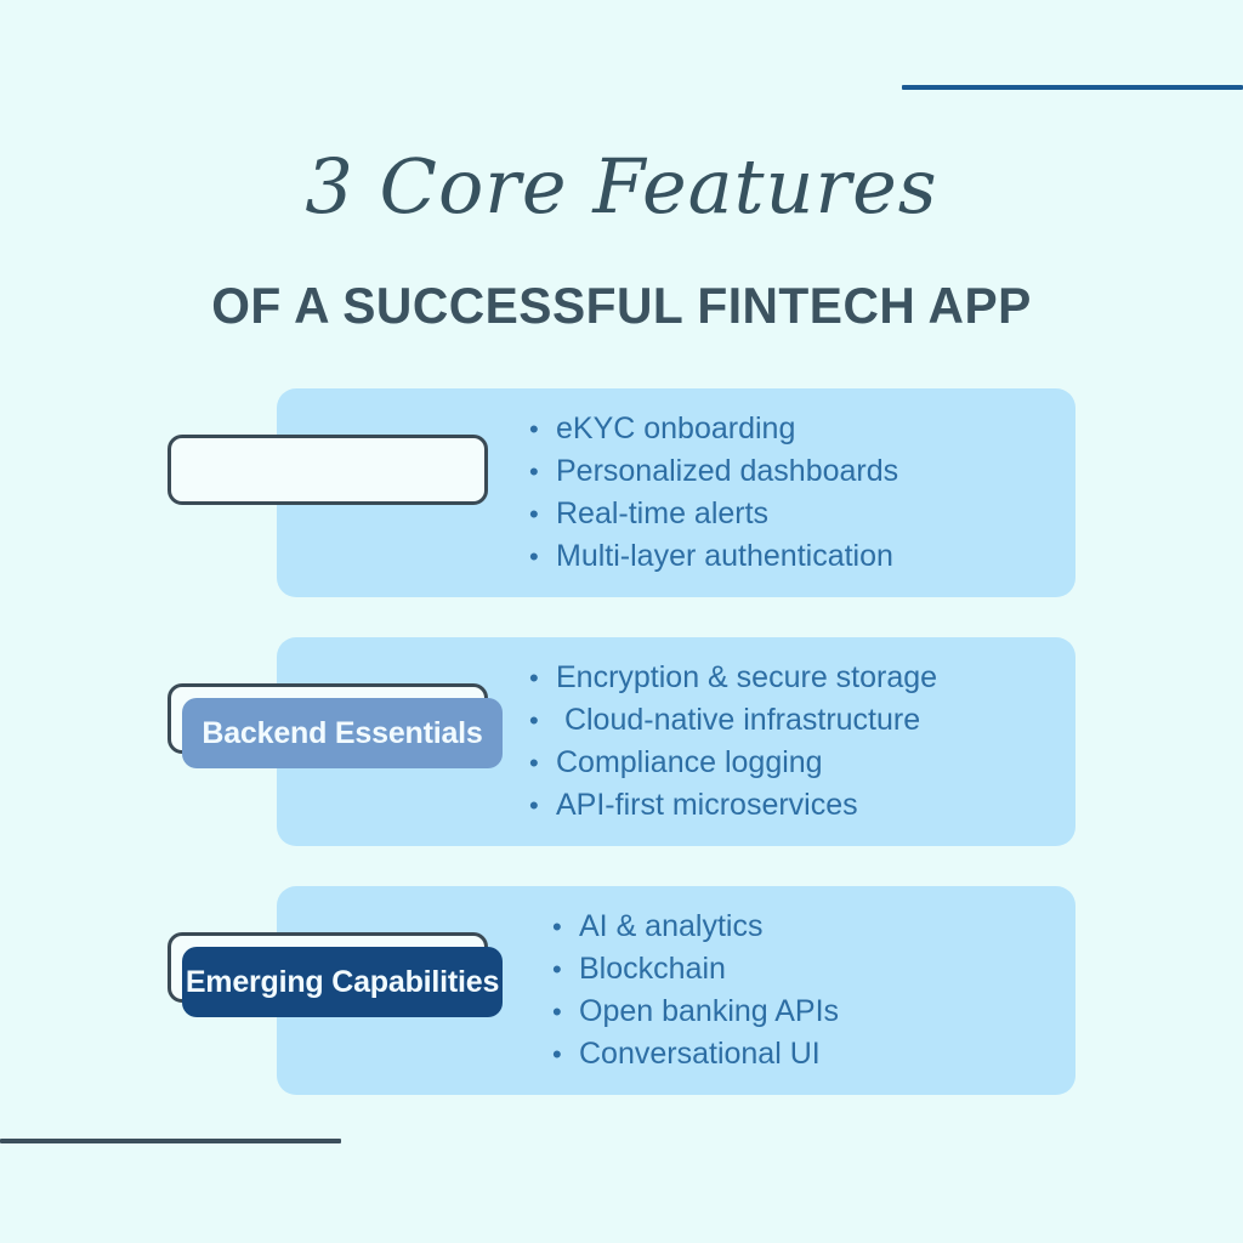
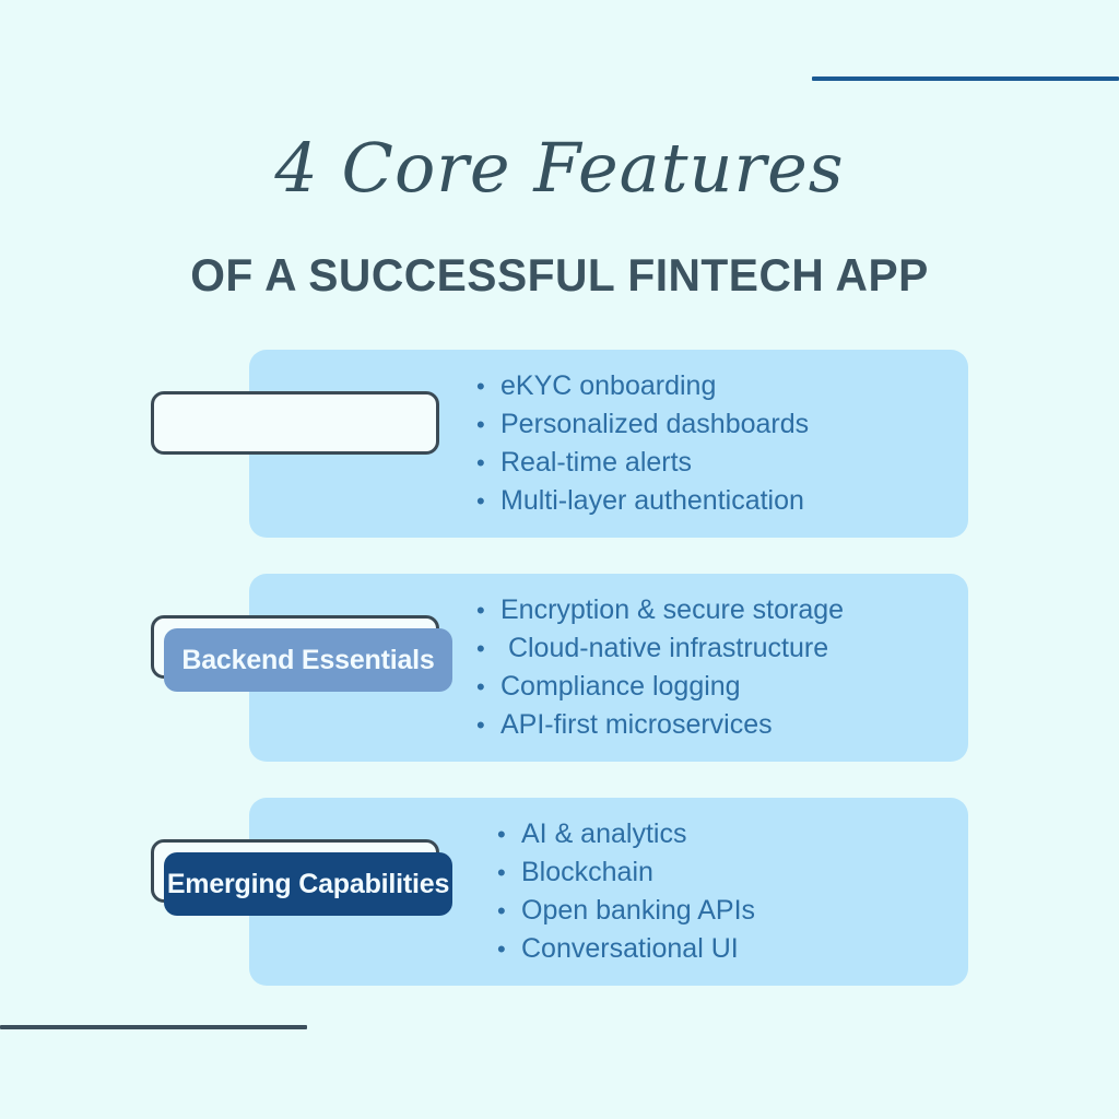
- 3 Core Features
+ 4 Core Features
  OF A SUCCESSFUL FINTECH APP
  •
  eKYC onboarding
  •
  Personalized dashboards
  •
  Real-time alerts
  •
  Multi-layer authentication
  •
  Encryption & secure storage
  •
  Cloud-native infrastructure
  •
  Compliance logging
  •
  API-first microservices
  Backend Essentials
  •
  AI & analytics
  •
  Blockchain
  •
  Open banking APIs
  •
  Conversational UI
  Emerging Capabilities
